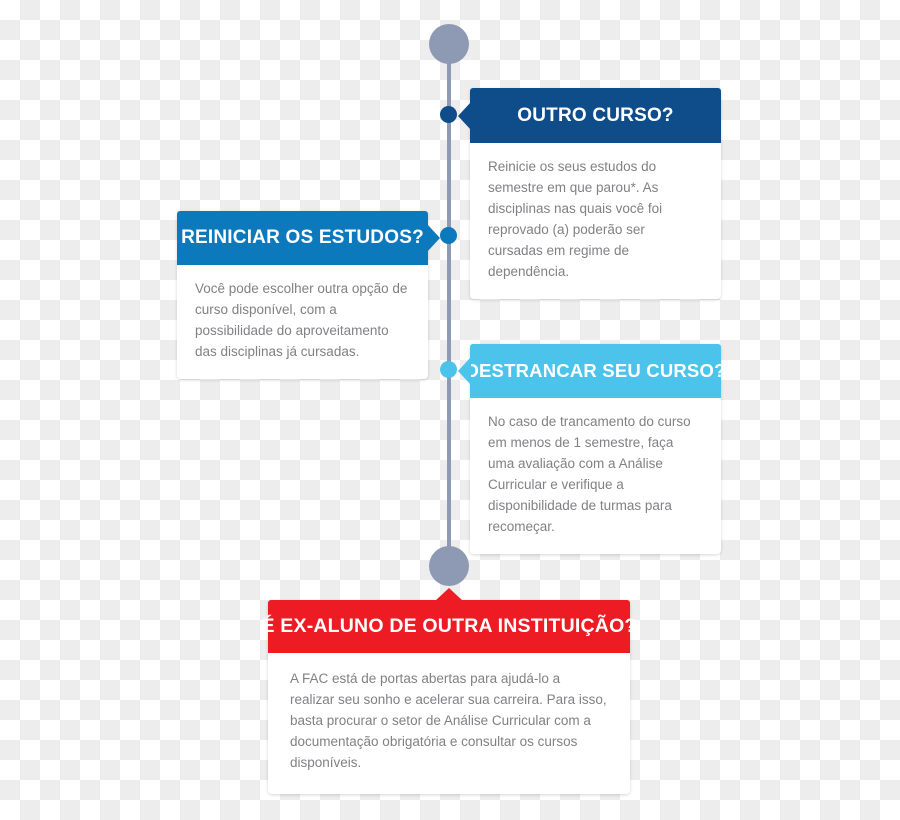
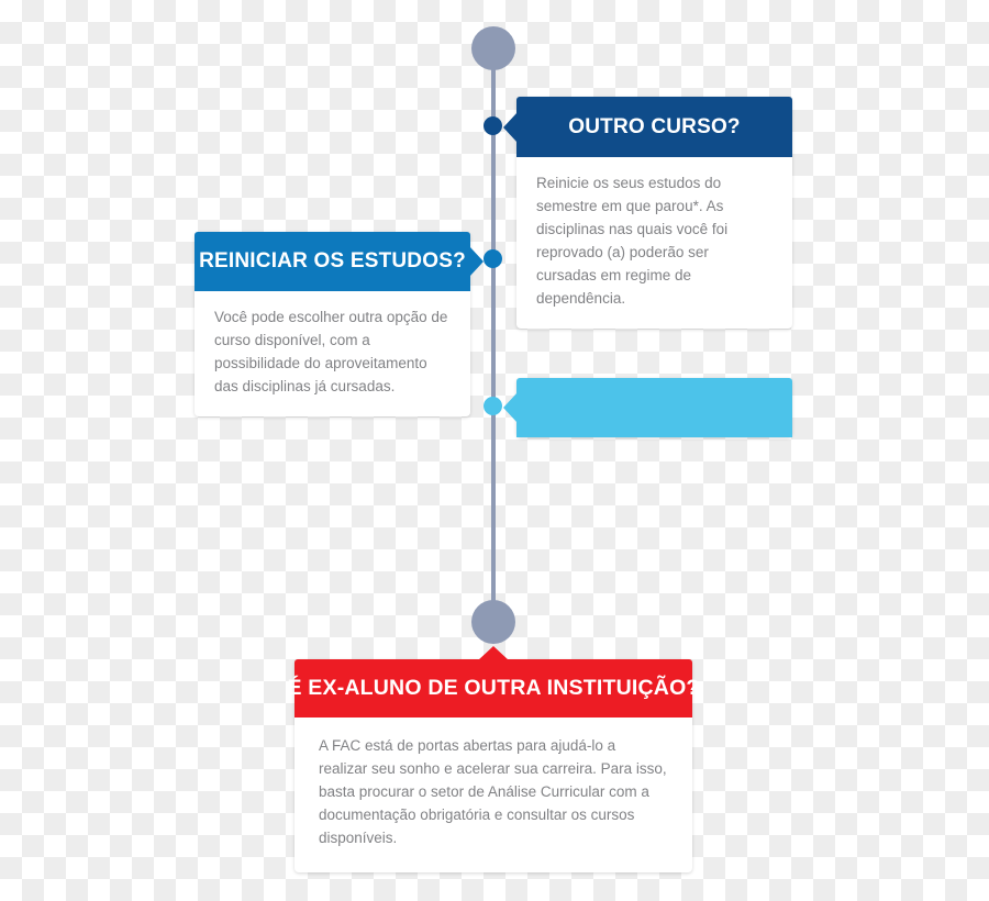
  OUTRO CURSO?
  Reinicie os seus estudos do semestre em que parou*. As disciplinas nas quais você foi reprovado (a) poderão ser cursadas em regime de dependência.
  REINICIAR OS ESTUDOS?
  Você pode escolher outra opção de curso disponível, com a possibilidade do aproveitamento das disciplinas já cursadas.
- DESTRANCAR SEU CURSO?
- No caso de trancamento do curso em menos de 1 semestre, faça uma avaliação com a Análise Curricular e verifique a disponibilidade de turmas para recomeçar.
  É EX-ALUNO DE OUTRA INSTITUIÇÃO?
  A FAC está de portas abertas para ajudá-lo a realizar seu sonho e acelerar sua carreira. Para isso, basta procurar o setor de Análise Curricular com a documentação obrigatória e consultar os cursos disponíveis.
